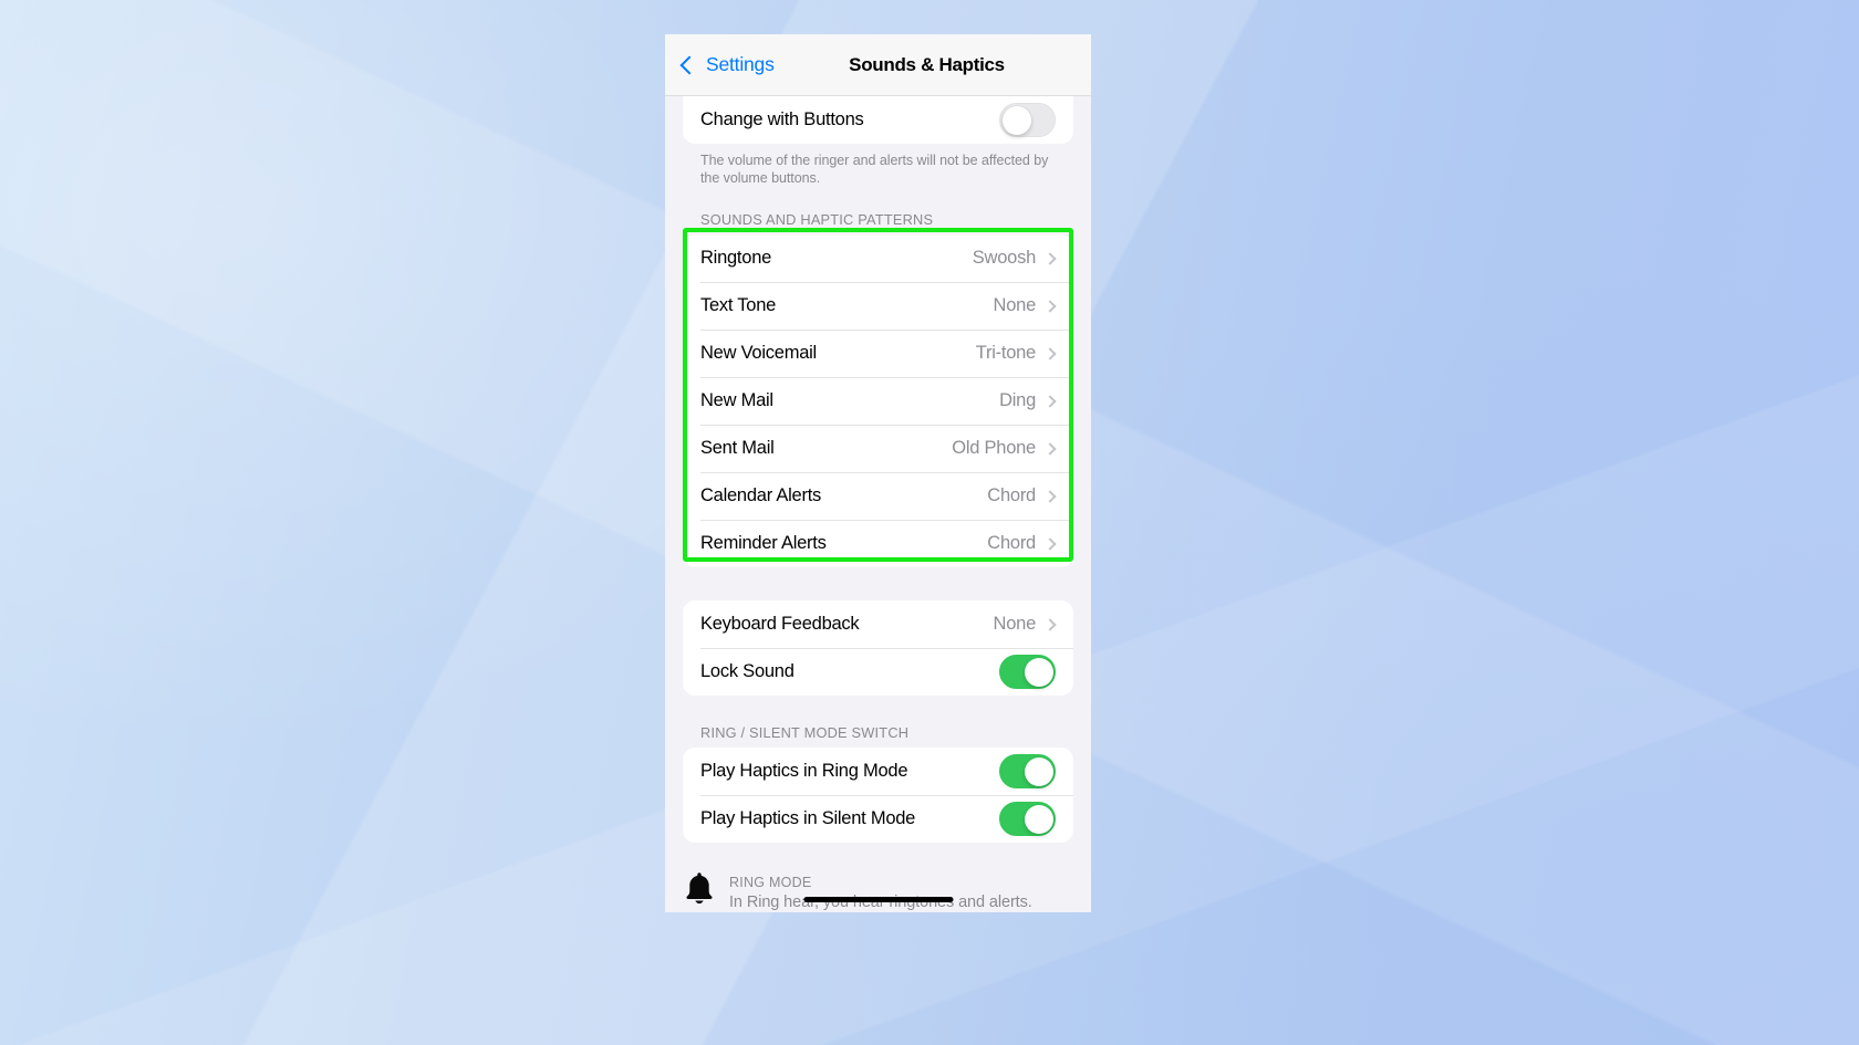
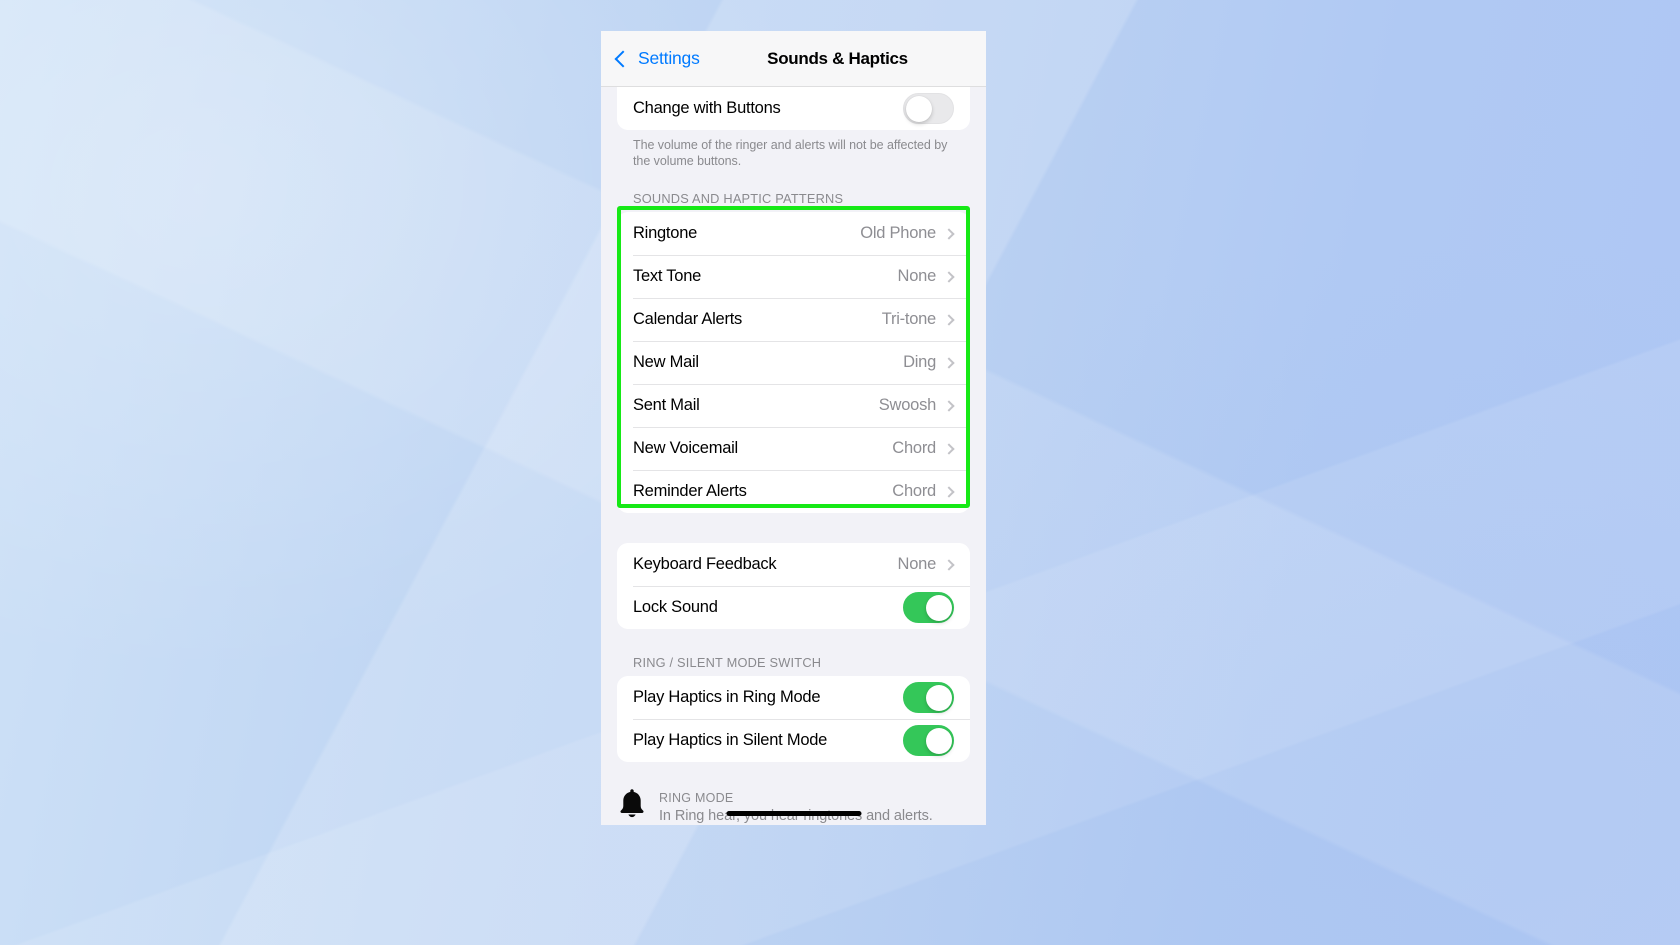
  Settings
  Sounds & Haptics
  Change with Buttons
  The volume of the ringer and alerts will not be affected by the volume buttons.
  SOUNDS AND HAPTIC PATTERNS
  Ringtone
- Swoosh
+ Old Phone
  Text Tone
  None
- New Voicemail
+ Calendar Alerts
  Tri-tone
  New Mail
  Ding
  Sent Mail
- Old Phone
+ Swoosh
- Calendar Alerts
+ New Voicemail
  Chord
  Reminder Alerts
  Chord
  Keyboard Feedback
  None
  Lock Sound
  RING / SILENT MODE SWITCH
  Play Haptics in Ring Mode
  Play Haptics in Silent Mode
  RING MODE
  In Ring hear, you hear ringtones and alerts.
